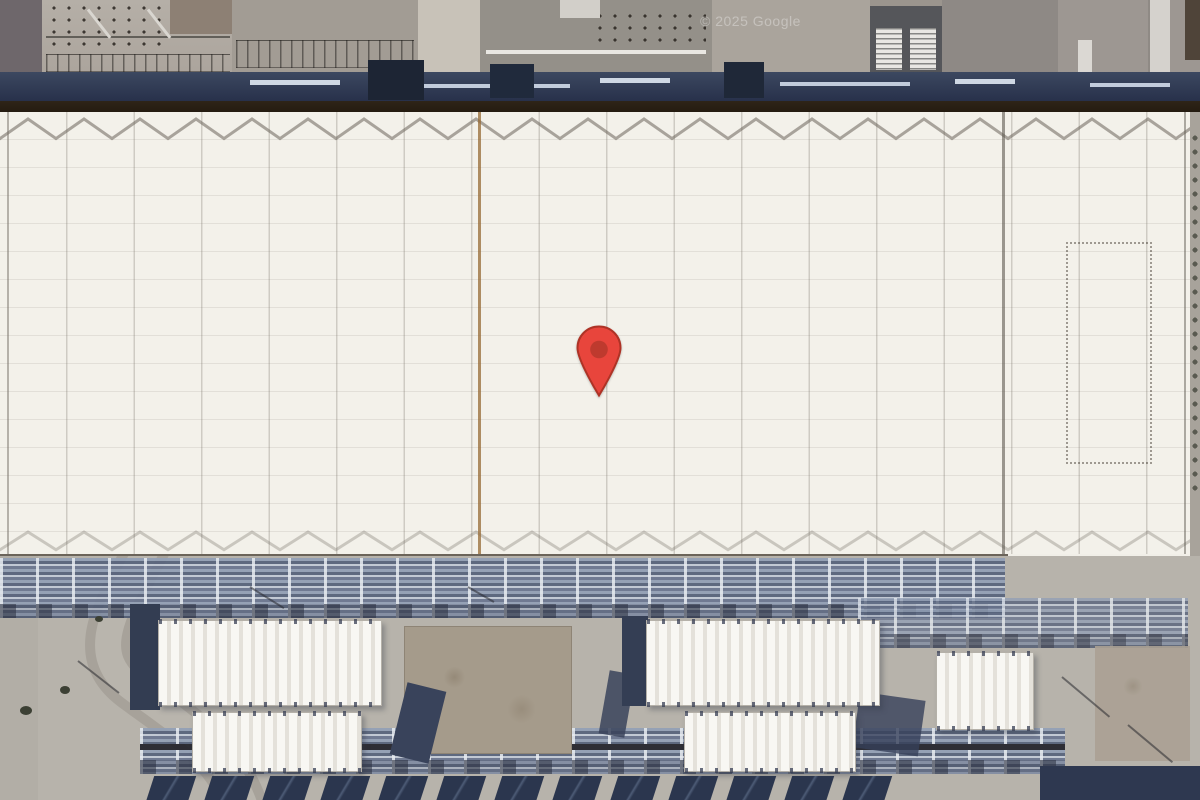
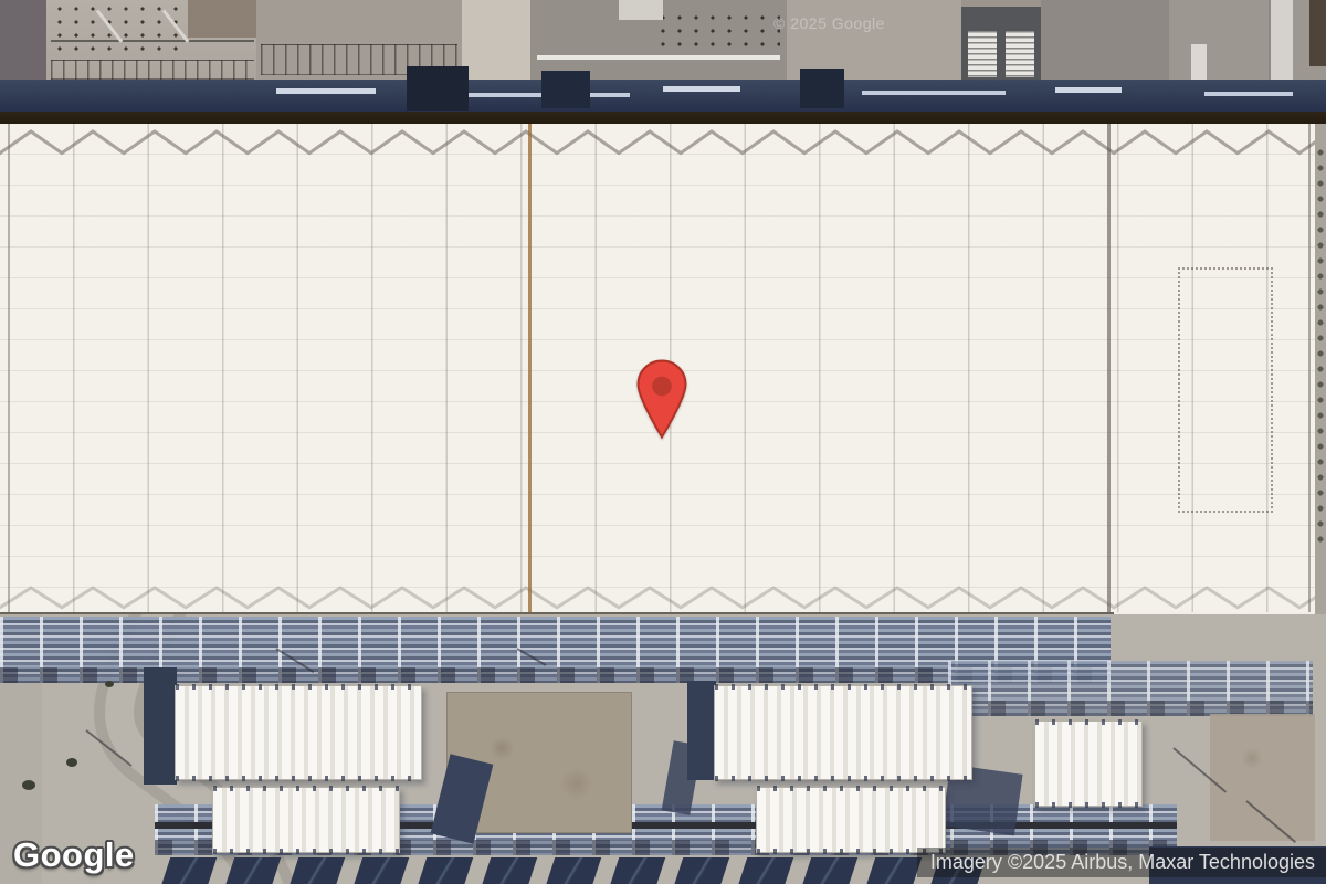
  © 2025 Google
+ Google
+ Imagery ©2025 Airbus, Maxar Technologies
